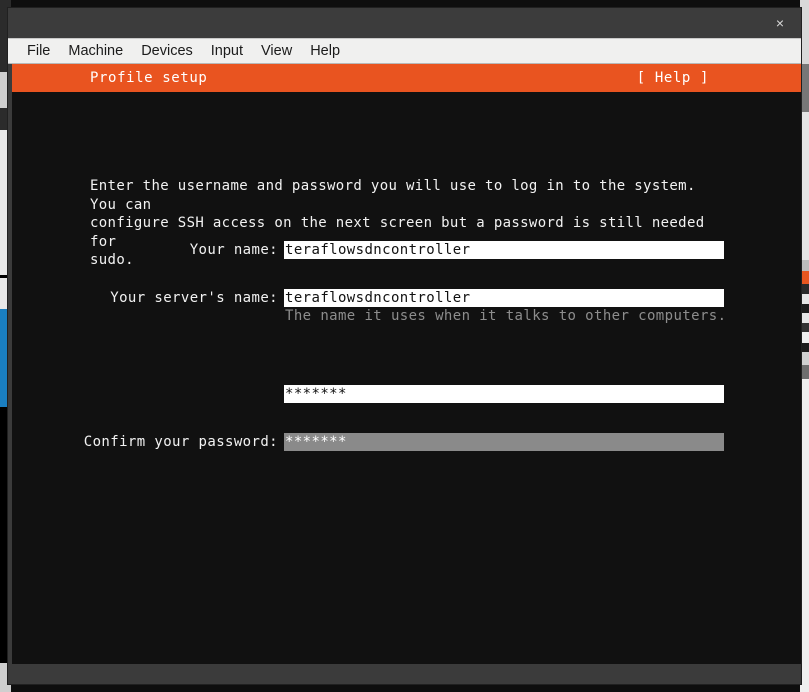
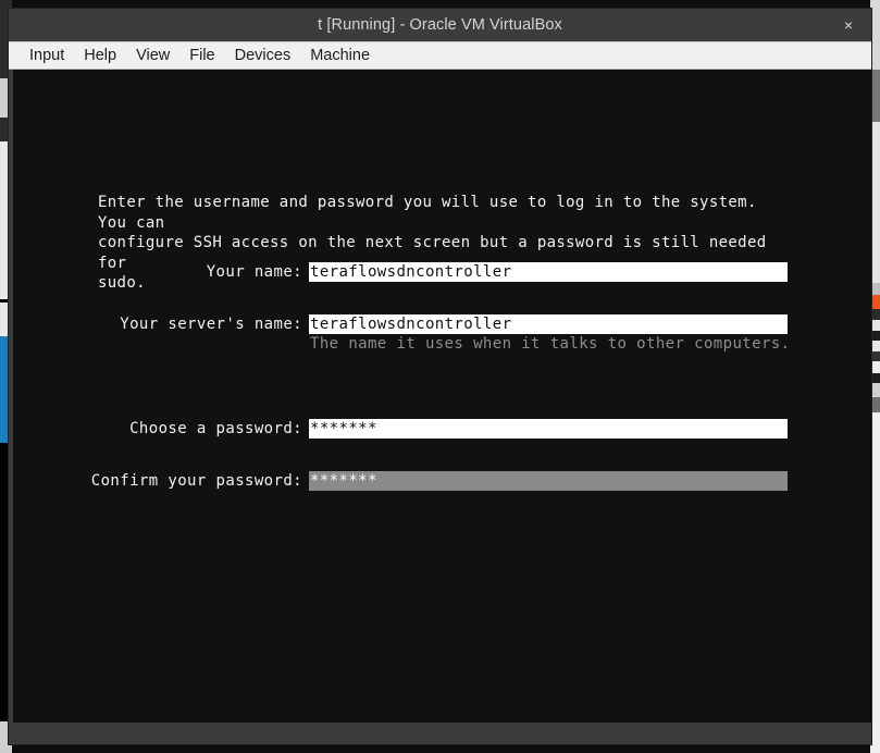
+ t [Running] - Oracle VM VirtualBox
  ×
- File
+ Input
- Machine
+ Help
- Devices
+ View
- Input
+ File
- View
+ Devices
- Help
+ Machine
- Profile setup
- [ Help ]
  Enter the username and password you will use to log in to the system. You can
  configure SSH access on the next screen but a password is still needed for
  sudo.
  Your name:
  teraflowsdncontroller
  Your server's name:
  teraflowsdncontroller
  The name it uses when it talks to other computers.
+ Choose a password:
  *******
  Confirm your password:
  *******
